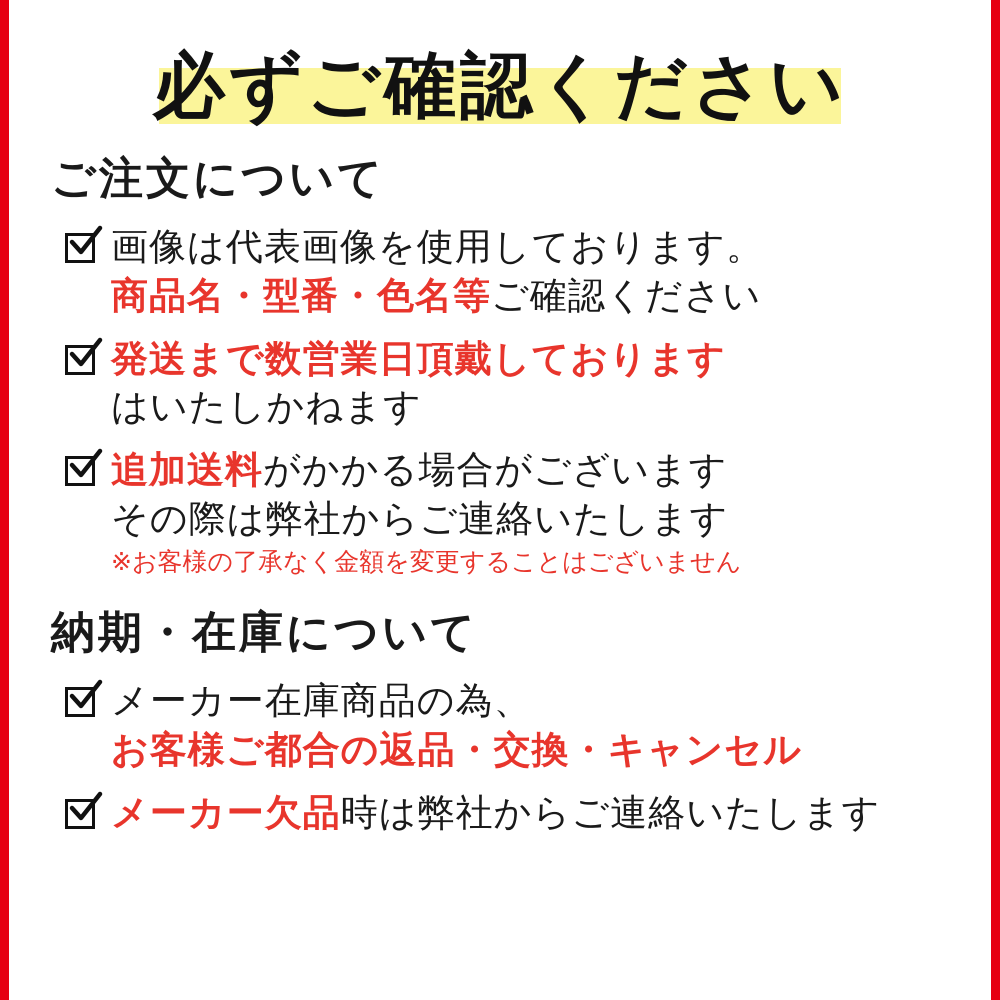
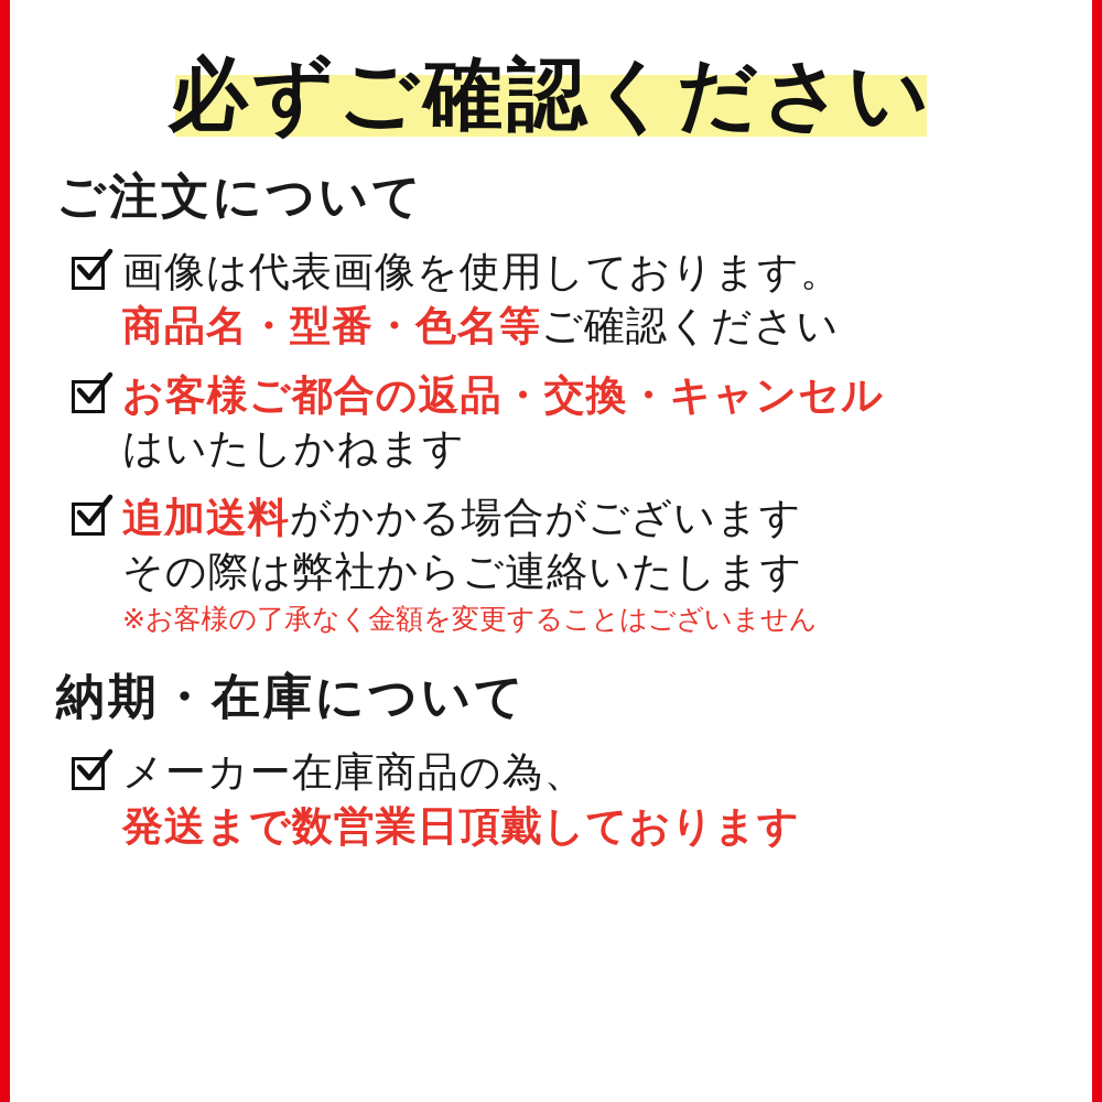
  必ずご確認ください
  ご注文について
  画像は代表画像を使用しております。
  商品名・型番・色名等ご確認ください
- 発送まで数営業日頂戴しております
+ お客様ご都合の返品・交換・キャンセル
  はいたしかねます
  追加送料がかかる場合がございます
  その際は弊社からご連絡いたします
  ※お客様の了承なく金額を変更することはございません
  納期・在庫について
  メーカー在庫商品の為、
- お客様ご都合の返品・交換・キャンセル
+ 発送まで数営業日頂戴しております
- メーカー欠品時は弊社からご連絡いたします
